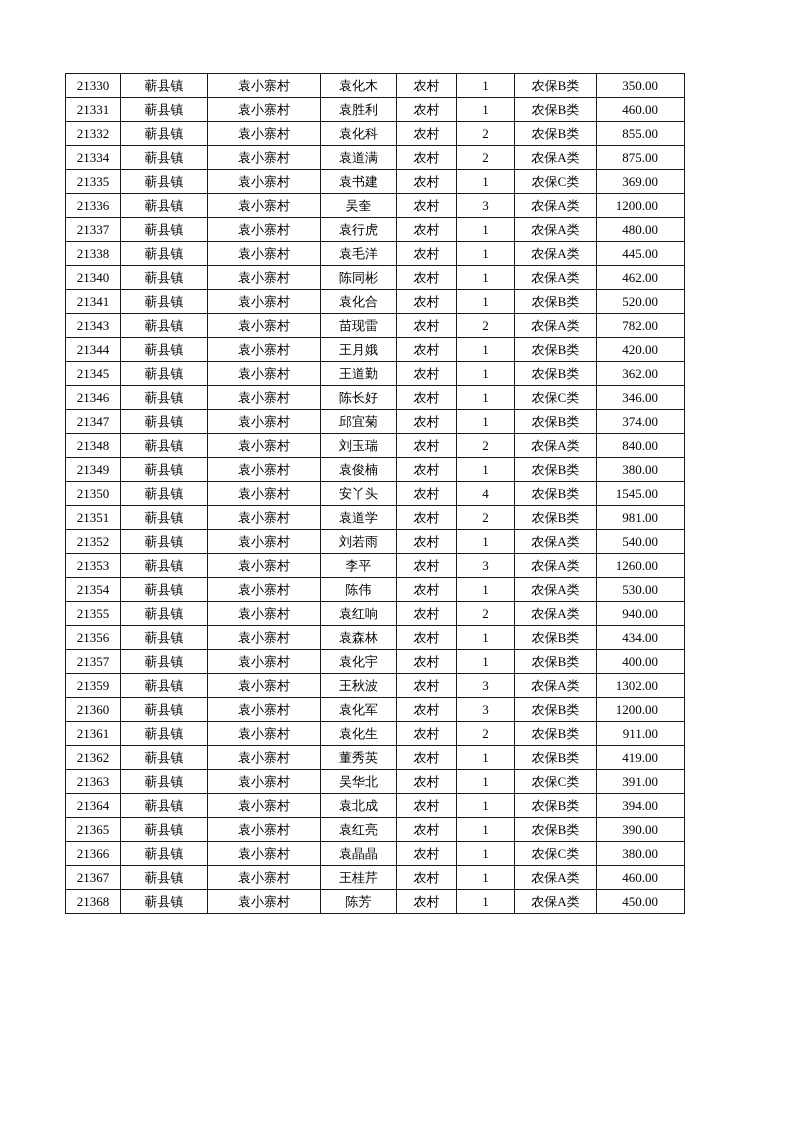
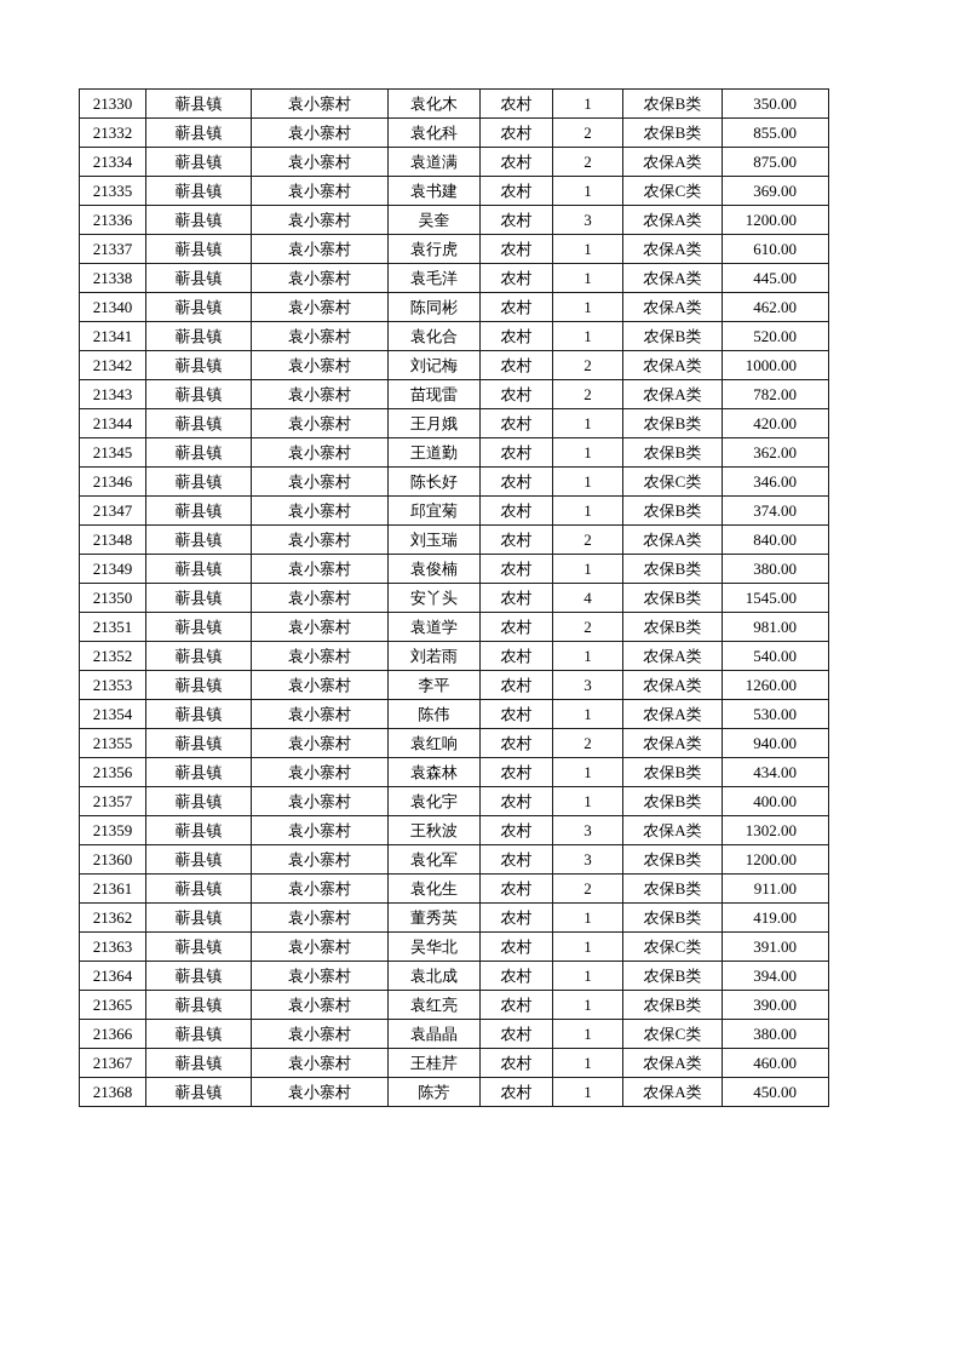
  21330	蕲县镇	袁小寨村	袁化木	农村	1	农保B类	350.00
- 21331	蕲县镇	袁小寨村	袁胜利	农村	1	农保B类	460.00
  21332	蕲县镇	袁小寨村	袁化科	农村	2	农保B类	855.00
  21334	蕲县镇	袁小寨村	袁道满	农村	2	农保A类	875.00
  21335	蕲县镇	袁小寨村	袁书建	农村	1	农保C类	369.00
  21336	蕲县镇	袁小寨村	吴奎	农村	3	农保A类	1200.00
- 21337	蕲县镇	袁小寨村	袁行虎	农村	1	农保A类	480.00
+ 21337	蕲县镇	袁小寨村	袁行虎	农村	1	农保A类	610.00
  21338	蕲县镇	袁小寨村	袁毛洋	农村	1	农保A类	445.00
  21340	蕲县镇	袁小寨村	陈同彬	农村	1	农保A类	462.00
  21341	蕲县镇	袁小寨村	袁化合	农村	1	农保B类	520.00
+ 21342	蕲县镇	袁小寨村	刘记梅	农村	2	农保A类	1000.00
  21343	蕲县镇	袁小寨村	苗现雷	农村	2	农保A类	782.00
  21344	蕲县镇	袁小寨村	王月娥	农村	1	农保B类	420.00
  21345	蕲县镇	袁小寨村	王道勤	农村	1	农保B类	362.00
  21346	蕲县镇	袁小寨村	陈长好	农村	1	农保C类	346.00
  21347	蕲县镇	袁小寨村	邱宜菊	农村	1	农保B类	374.00
  21348	蕲县镇	袁小寨村	刘玉瑞	农村	2	农保A类	840.00
  21349	蕲县镇	袁小寨村	袁俊楠	农村	1	农保B类	380.00
  21350	蕲县镇	袁小寨村	安丫头	农村	4	农保B类	1545.00
  21351	蕲县镇	袁小寨村	袁道学	农村	2	农保B类	981.00
  21352	蕲县镇	袁小寨村	刘若雨	农村	1	农保A类	540.00
  21353	蕲县镇	袁小寨村	李平	农村	3	农保A类	1260.00
  21354	蕲县镇	袁小寨村	陈伟	农村	1	农保A类	530.00
  21355	蕲县镇	袁小寨村	袁红响	农村	2	农保A类	940.00
  21356	蕲县镇	袁小寨村	袁森林	农村	1	农保B类	434.00
  21357	蕲县镇	袁小寨村	袁化宇	农村	1	农保B类	400.00
  21359	蕲县镇	袁小寨村	王秋波	农村	3	农保A类	1302.00
  21360	蕲县镇	袁小寨村	袁化军	农村	3	农保B类	1200.00
  21361	蕲县镇	袁小寨村	袁化生	农村	2	农保B类	911.00
  21362	蕲县镇	袁小寨村	董秀英	农村	1	农保B类	419.00
  21363	蕲县镇	袁小寨村	吴华北	农村	1	农保C类	391.00
  21364	蕲县镇	袁小寨村	袁北成	农村	1	农保B类	394.00
  21365	蕲县镇	袁小寨村	袁红亮	农村	1	农保B类	390.00
  21366	蕲县镇	袁小寨村	袁晶晶	农村	1	农保C类	380.00
  21367	蕲县镇	袁小寨村	王桂芹	农村	1	农保A类	460.00
  21368	蕲县镇	袁小寨村	陈芳	农村	1	农保A类	450.00
